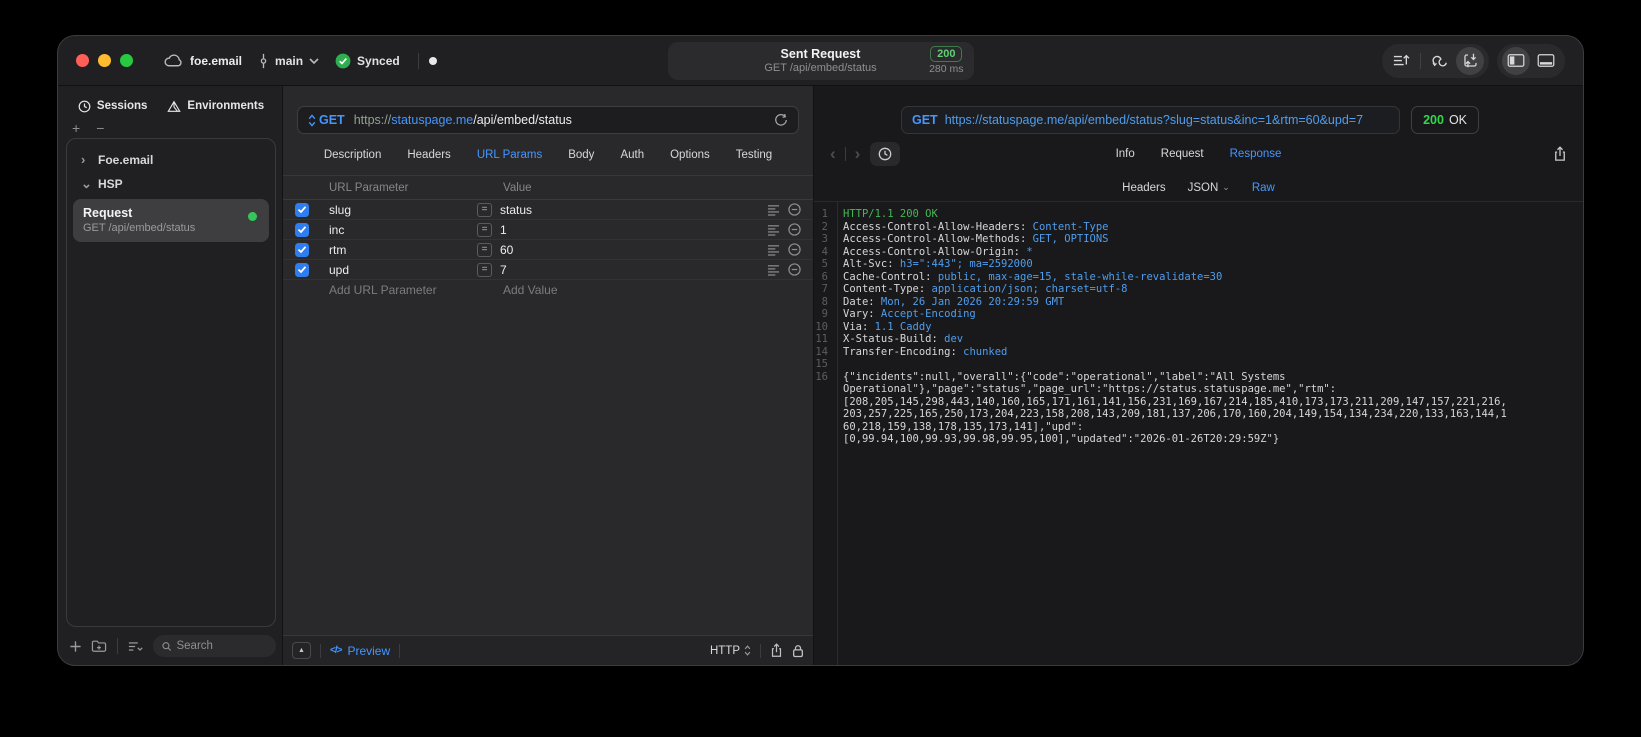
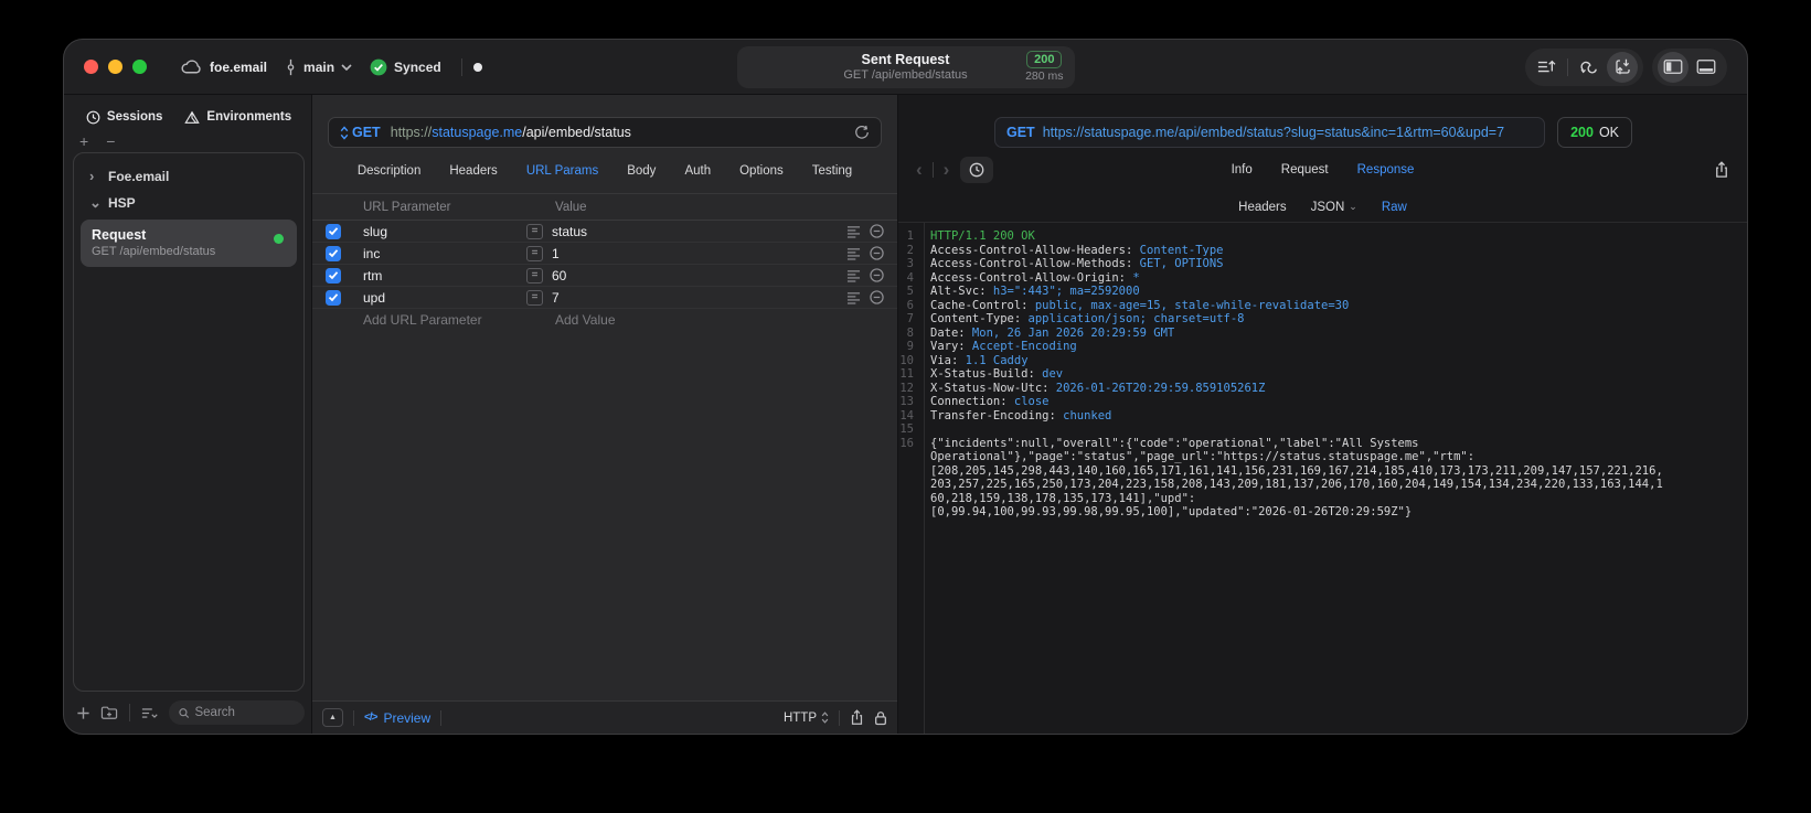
  foe.email
  main
  Synced
  Sent Request
  GET /api/embed/status
  200
  280 ms
  Sessions
  Environments
  +
  −
  ›
  Foe.email
  ⌄
  HSP
  Request
  GET /api/embed/status
  Search
  GET
  https://statuspage.me/api/embed/status
  Description
  Headers
  URL Params
  Body
  Auth
  Options
  Testing
  URL Parameter
  Value
  slug
  =
  status
  inc
  =
  1
  rtm
  =
  60
  upd
  =
  7
  Add URL Parameter
  Add Value
  </>
  Preview
  HTTP
  GET
  https://statuspage.me/api/embed/status?slug=status&inc=1&rtm=60&upd=7
  200
  OK
  ‹
  ›
  Info
  Request
  Response
  Headers
  JSON
  ⌄
  Raw
  1
  HTTP/1.1 200 OK
  2
  Access-Control-Allow-Headers: Content-Type
  3
  Access-Control-Allow-Methods: GET, OPTIONS
  4
  Access-Control-Allow-Origin: *
  5
  Alt-Svc: h3=":443"; ma=2592000
  6
  Cache-Control: public, max-age=15, stale-while-revalidate=30
  7
  Content-Type: application/json; charset=utf-8
  8
  Date: Mon, 26 Jan 2026 20:29:59 GMT
  9
  Vary: Accept-Encoding
  10
  Via: 1.1 Caddy
  11
  X-Status-Build: dev
+ 12
+ X-Status-Now-Utc: 2026-01-26T20:29:59.859105261Z
+ 13
+ Connection: close
  14
  Transfer-Encoding: chunked
  15
  16
  {"incidents":null,"overall":{"code":"operational","label":"All Systems
  Operational"},"page":"status","page_url":"https://status.statuspage.me","rtm":
  [208,205,145,298,443,140,160,165,171,161,141,156,231,169,167,214,185,410,173,173,211,209,147,157,221,216,
  203,257,225,165,250,173,204,223,158,208,143,209,181,137,206,170,160,204,149,154,134,234,220,133,163,144,1
  60,218,159,138,178,135,173,141],"upd":
  [0,99.94,100,99.93,99.98,99.95,100],"updated":"2026-01-26T20:29:59Z"}
